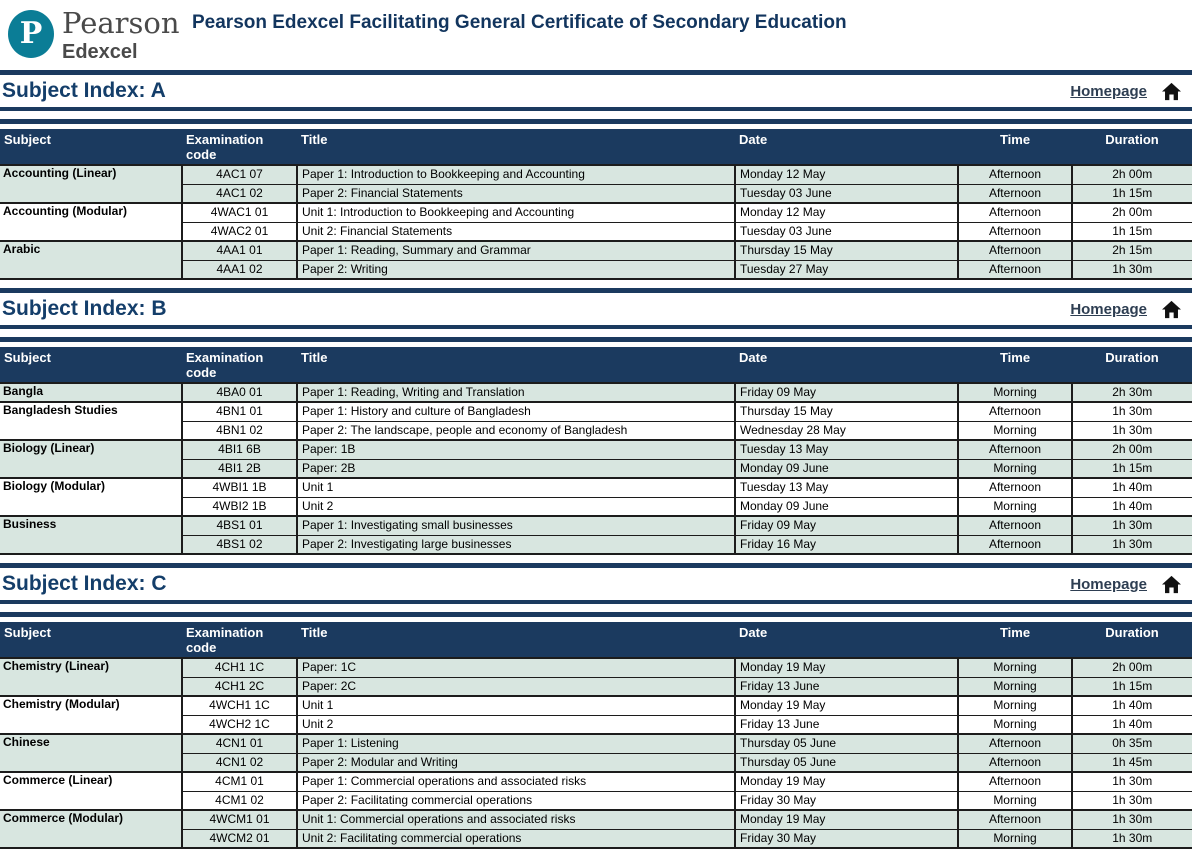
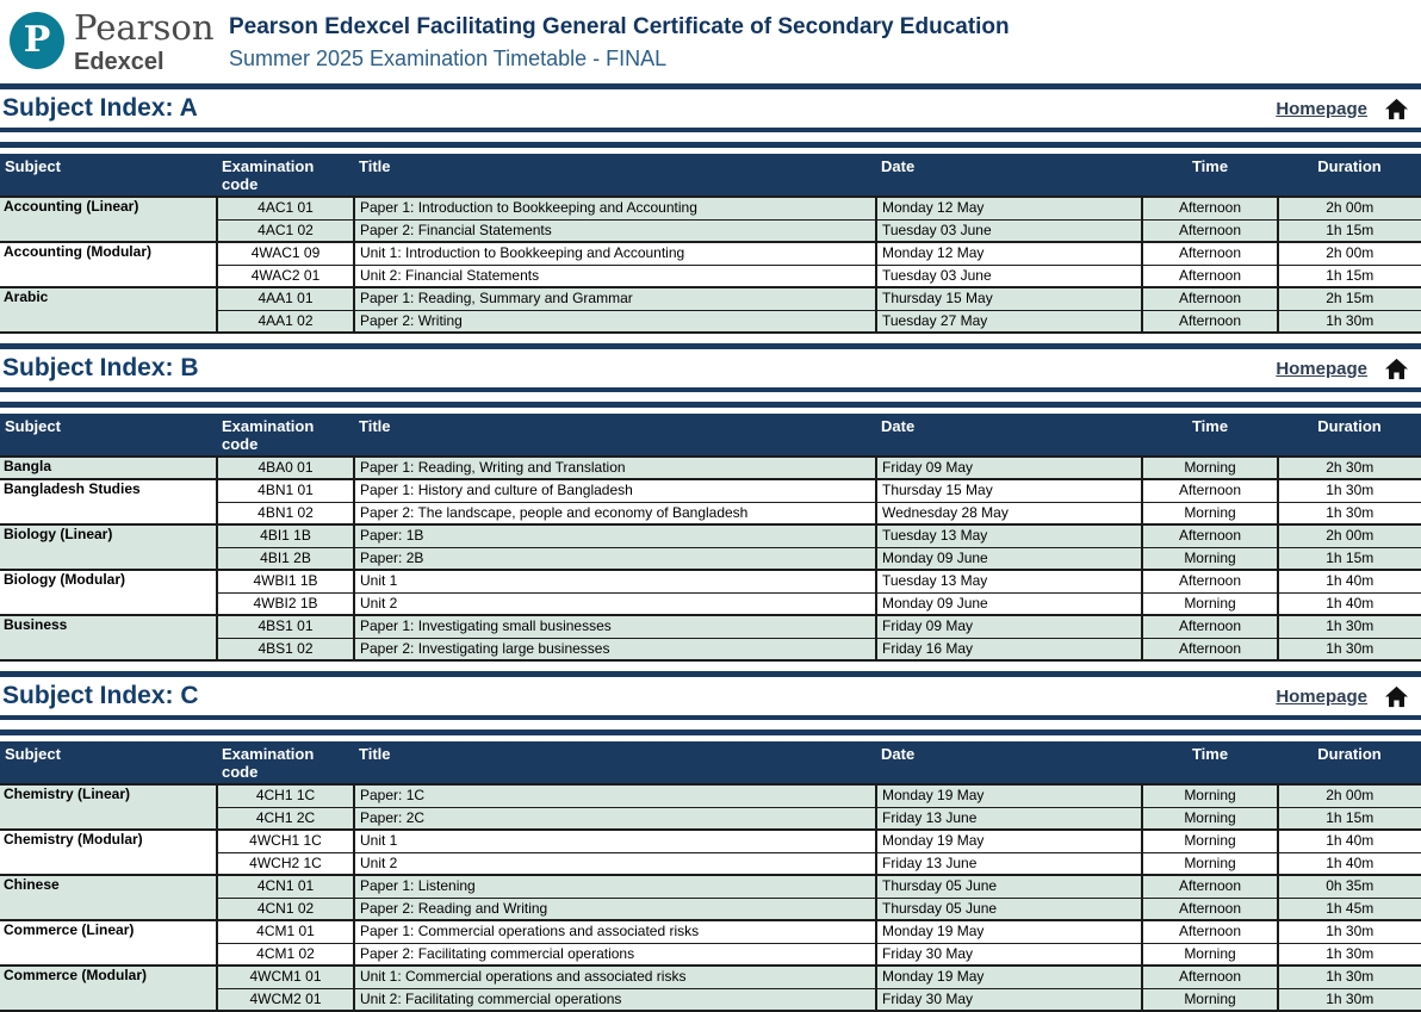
  P
  Pearson
  Edexcel
  Pearson Edexcel Facilitating General Certificate of Secondary Education
+ Summer 2025 Examination Timetable - FINAL
  Subject Index: A
  Homepage
  Subject	Examination code	Title	Date	Time	Duration
- Accounting (Linear)	4AC1 07	Paper 1: Introduction to Bookkeeping and Accounting	Monday 12 May	Afternoon	2h 00m
+ Accounting (Linear)	4AC1 01	Paper 1: Introduction to Bookkeeping and Accounting	Monday 12 May	Afternoon	2h 00m
  4AC1 02	Paper 2: Financial Statements	Tuesday 03 June	Afternoon	1h 15m
- Accounting (Modular)	4WAC1 01	Unit 1: Introduction to Bookkeeping and Accounting	Monday 12 May	Afternoon	2h 00m
+ Accounting (Modular)	4WAC1 09	Unit 1: Introduction to Bookkeeping and Accounting	Monday 12 May	Afternoon	2h 00m
  4WAC2 01	Unit 2: Financial Statements	Tuesday 03 June	Afternoon	1h 15m
  Arabic	4AA1 01	Paper 1: Reading, Summary and Grammar	Thursday 15 May	Afternoon	2h 15m
  4AA1 02	Paper 2: Writing	Tuesday 27 May	Afternoon	1h 30m
  Subject Index: B
  Homepage
  Subject	Examination code	Title	Date	Time	Duration
  Bangla	4BA0 01	Paper 1: Reading, Writing and Translation	Friday 09 May	Morning	2h 30m
  Bangladesh Studies	4BN1 01	Paper 1: History and culture of Bangladesh	Thursday 15 May	Afternoon	1h 30m
  4BN1 02	Paper 2: The landscape, people and economy of Bangladesh	Wednesday 28 May	Morning	1h 30m
- Biology (Linear)	4BI1 6B	Paper: 1B	Tuesday 13 May	Afternoon	2h 00m
+ Biology (Linear)	4BI1 1B	Paper: 1B	Tuesday 13 May	Afternoon	2h 00m
  4BI1 2B	Paper: 2B	Monday 09 June	Morning	1h 15m
  Biology (Modular)	4WBI1 1B	Unit 1	Tuesday 13 May	Afternoon	1h 40m
  4WBI2 1B	Unit 2	Monday 09 June	Morning	1h 40m
  Business	4BS1 01	Paper 1: Investigating small businesses	Friday 09 May	Afternoon	1h 30m
  4BS1 02	Paper 2: Investigating large businesses	Friday 16 May	Afternoon	1h 30m
  Subject Index: C
  Homepage
  Subject	Examination code	Title	Date	Time	Duration
  Chemistry (Linear)	4CH1 1C	Paper: 1C	Monday 19 May	Morning	2h 00m
  4CH1 2C	Paper: 2C	Friday 13 June	Morning	1h 15m
  Chemistry (Modular)	4WCH1 1C	Unit 1	Monday 19 May	Morning	1h 40m
  4WCH2 1C	Unit 2	Friday 13 June	Morning	1h 40m
  Chinese	4CN1 01	Paper 1: Listening	Thursday 05 June	Afternoon	0h 35m
- 4CN1 02	Paper 2: Modular and Writing	Thursday 05 June	Afternoon	1h 45m
+ 4CN1 02	Paper 2: Reading and Writing	Thursday 05 June	Afternoon	1h 45m
  Commerce (Linear)	4CM1 01	Paper 1: Commercial operations and associated risks	Monday 19 May	Afternoon	1h 30m
  4CM1 02	Paper 2: Facilitating commercial operations	Friday 30 May	Morning	1h 30m
  Commerce (Modular)	4WCM1 01	Unit 1: Commercial operations and associated risks	Monday 19 May	Afternoon	1h 30m
  4WCM2 01	Unit 2: Facilitating commercial operations	Friday 30 May	Morning	1h 30m
